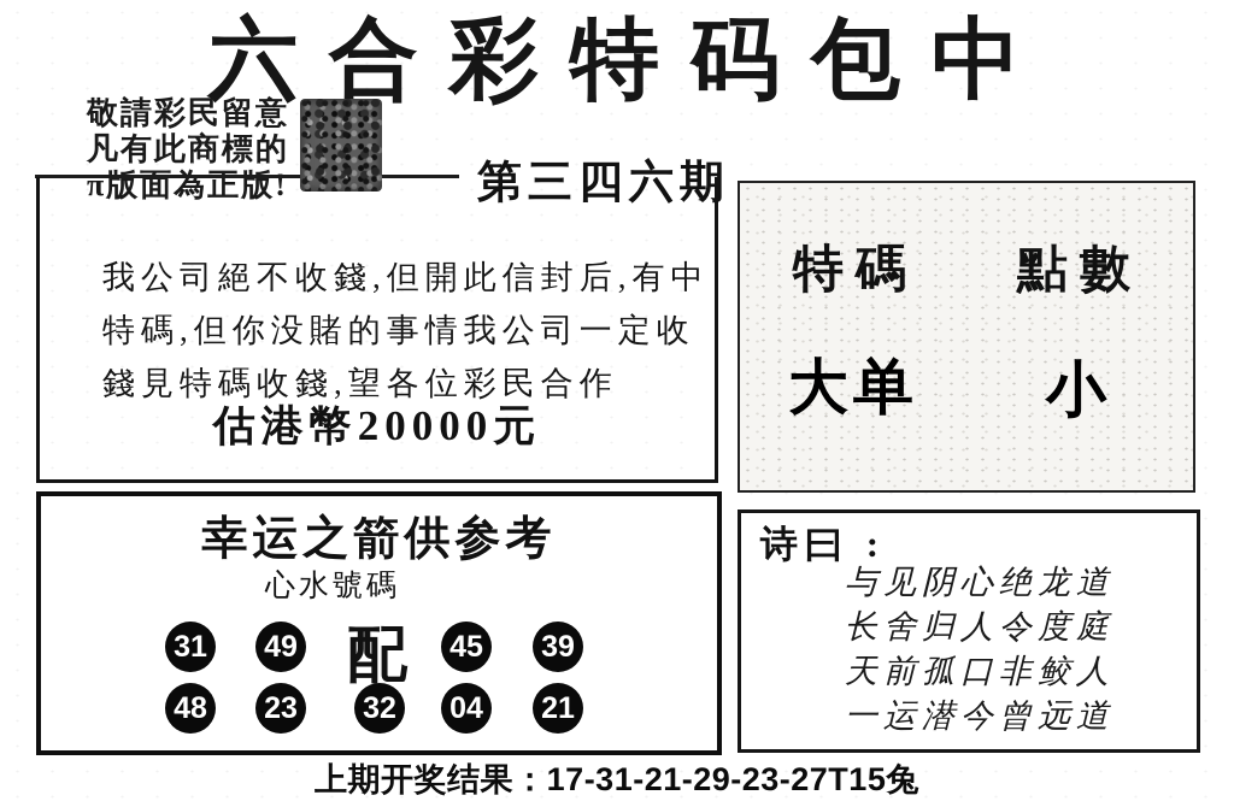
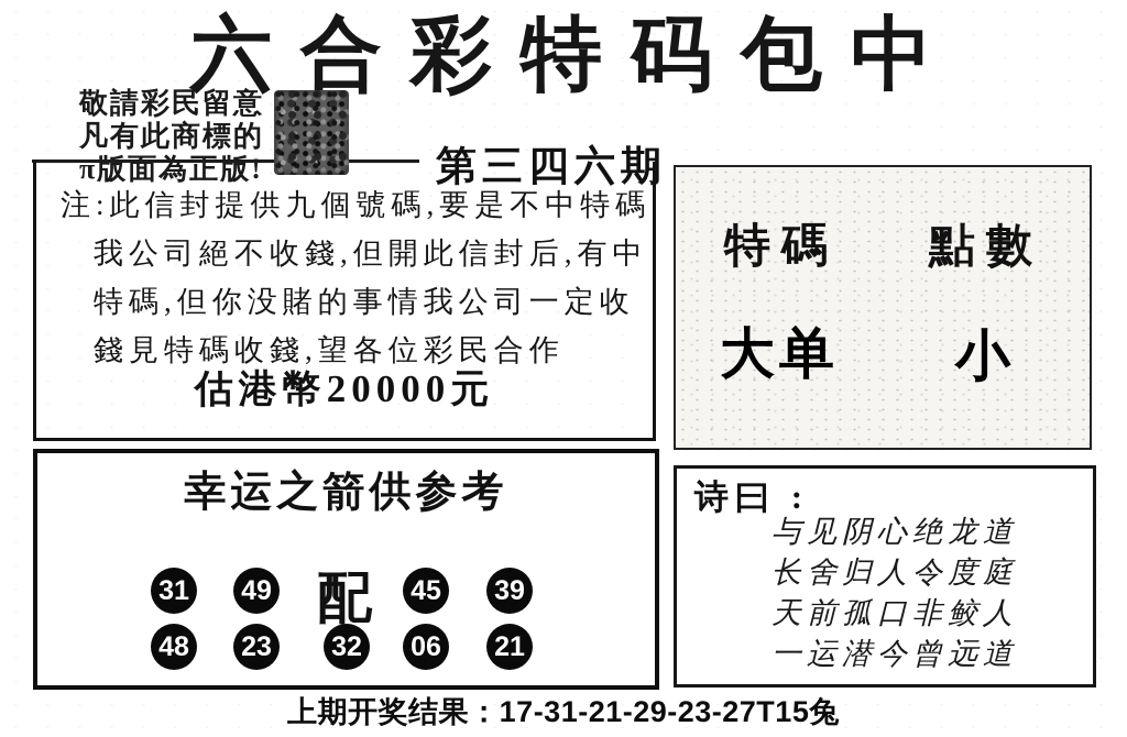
  六合彩特码包中
  敬請彩民留意
  凡有此商標的
  π版面為正版!
  第三四六期
+ 注:此信封提供九個號碼,要是不中特碼
  我公司絕不收錢,但開此信封后,有中
  特碼,但你没賭的事情我公司一定收
  錢見特碼收錢,望各位彩民合作
  估港幣20000元
  特碼
  點數
  大单
  小
  幸运之箭供参考
- 心水號碼
  31
  49
  配
  45
  39
  48
  23
  32
- 04
+ 06
  21
  诗曰 :
  与见阴心绝龙道
  长舍归人令度庭
  天前孤口非鲛人
  一运潜今曾远道
  上期开奖结果：17-31-21-29-23-27T15兔
